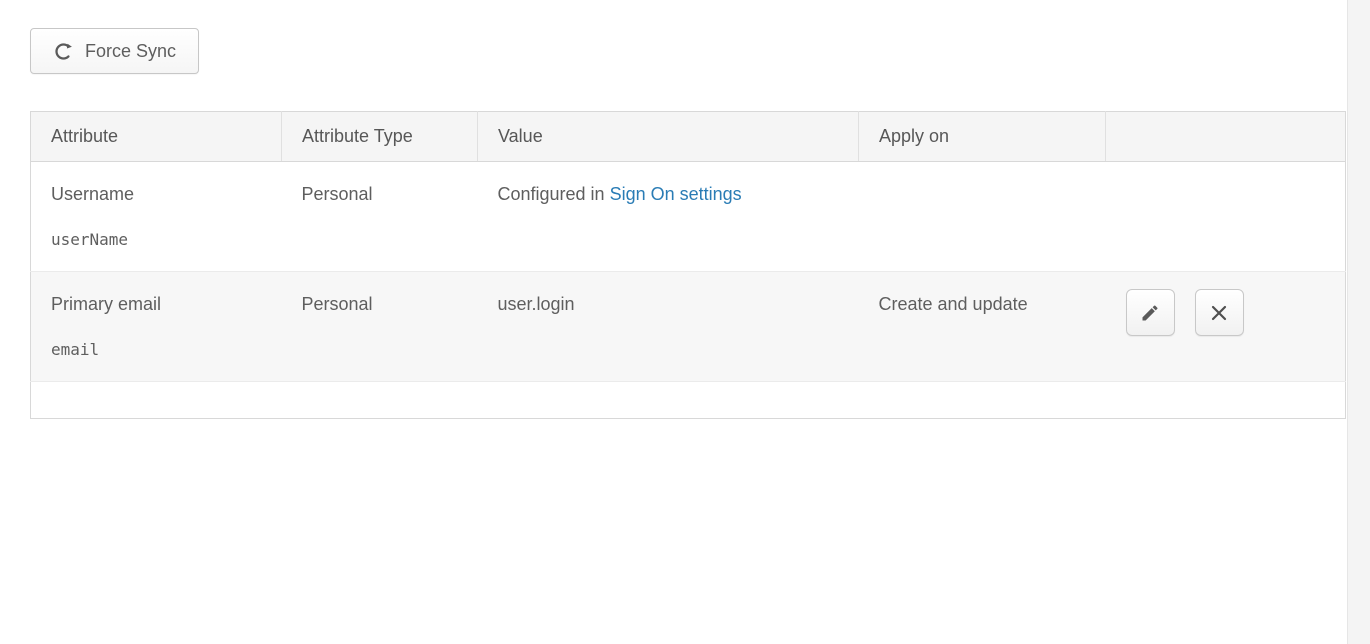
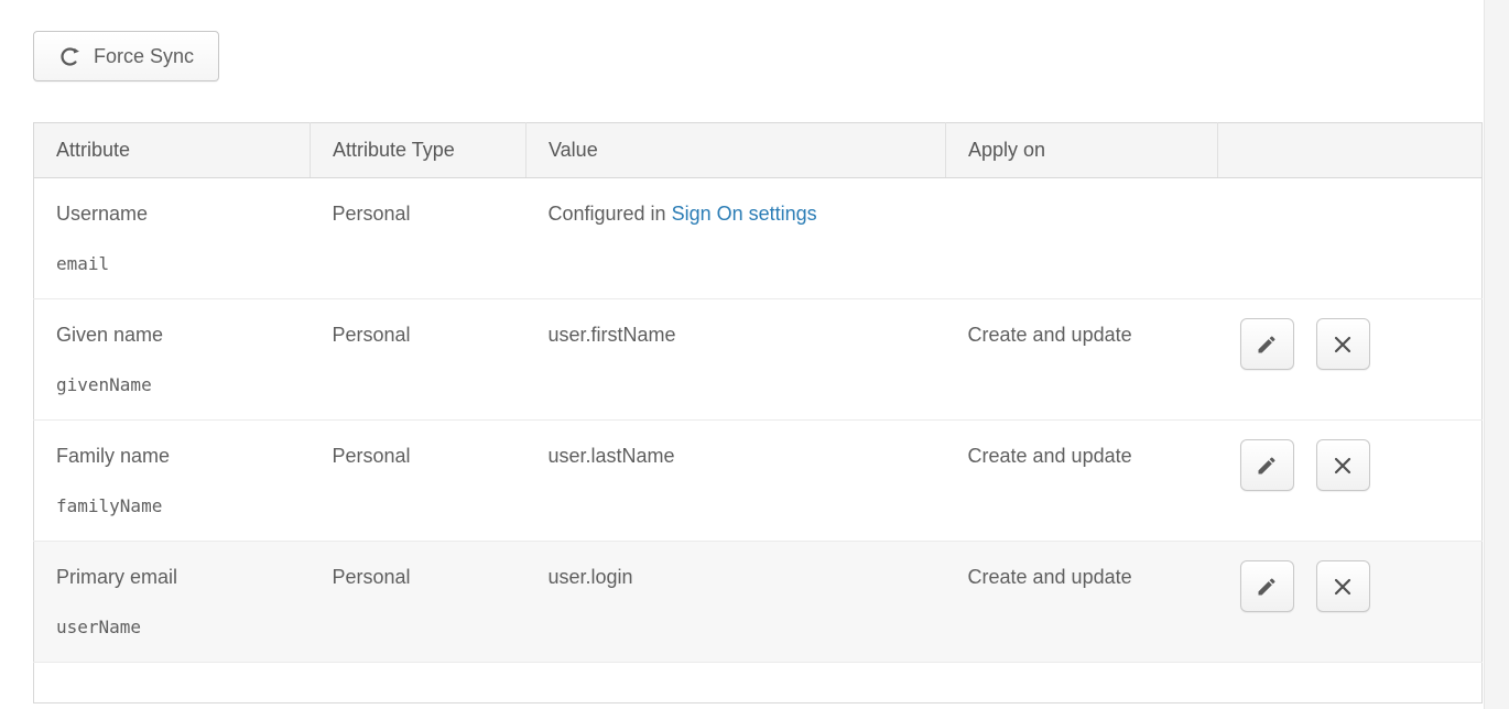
  Force Sync
  Attribute	Attribute Type	Value	Apply on
- Username userName	Personal	Configured in Sign On settings
+ Username email	Personal	Configured in Sign On settings
+ Given name givenName	Personal	user.firstName	Create and update
+ Family name familyName	Personal	user.lastName	Create and update
- Primary email email	Personal	user.login	Create and update
+ Primary email userName	Personal	user.login	Create and update
